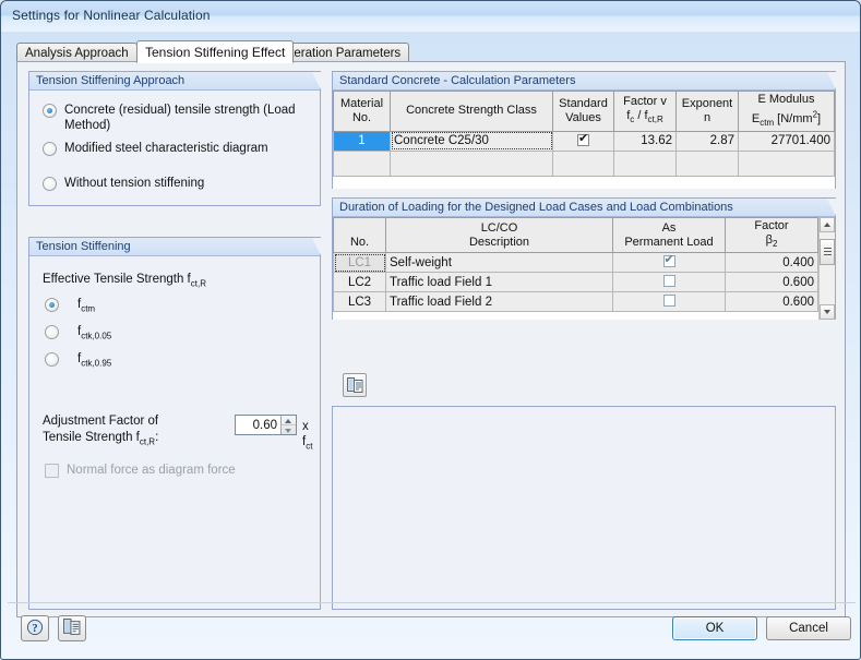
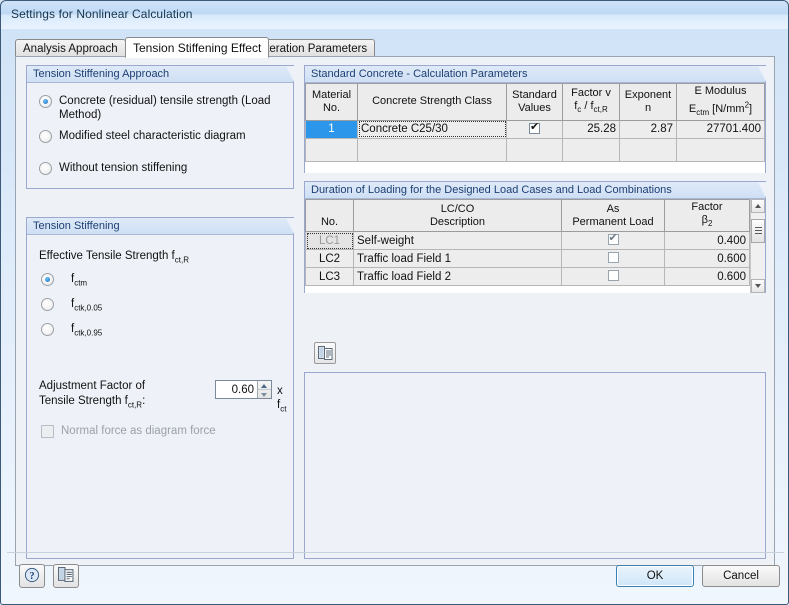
  Settings for Nonlinear Calculation
  Analysis Approach
  Tension Stiffening Effect
  eration Parameters
  Tension Stiffening Approach
  Concrete (residual) tensile strength (Load Method)
  Modified steel characteristic diagram
  Without tension stiffening
  Tension Stiffening
  Effective Tensile Strength fct,R
  fctm
  fctk,0.05
  fctk,0.95
  Adjustment Factor of
  Tensile Strength fct,R:
  0.60
  x fct
  Normal force as diagram force
  Standard Concrete - Calculation Parameters
  Material No.	Concrete Strength Class	Standard Values	Factor v fc / fct,R	Exponent n	E Modulus Ectm [N/mm2]
- 1	Concrete C25/30		13.62	2.87	27701.400
+ 1	Concrete C25/30		25.28	2.87	27701.400
  Duration of Loading for the Designed Load Cases and Load Combinations
  No.	LC/CO Description	As Permanent Load	Factor β2
  LC1	Self-weight		0.400
  LC2	Traffic load Field 1		0.600
  LC3	Traffic load Field 2		0.600
  ?
  OK
  Cancel
